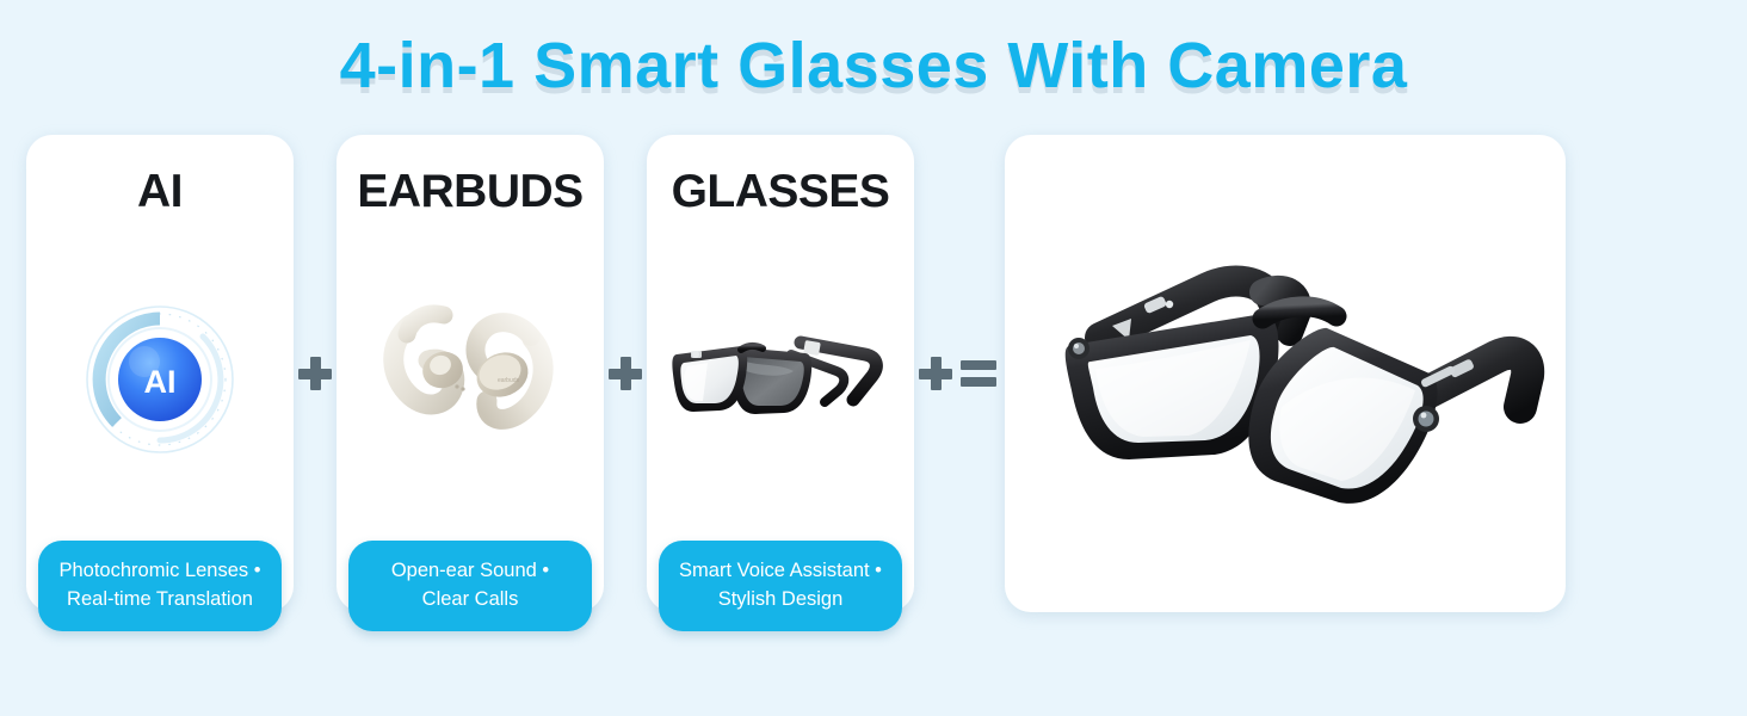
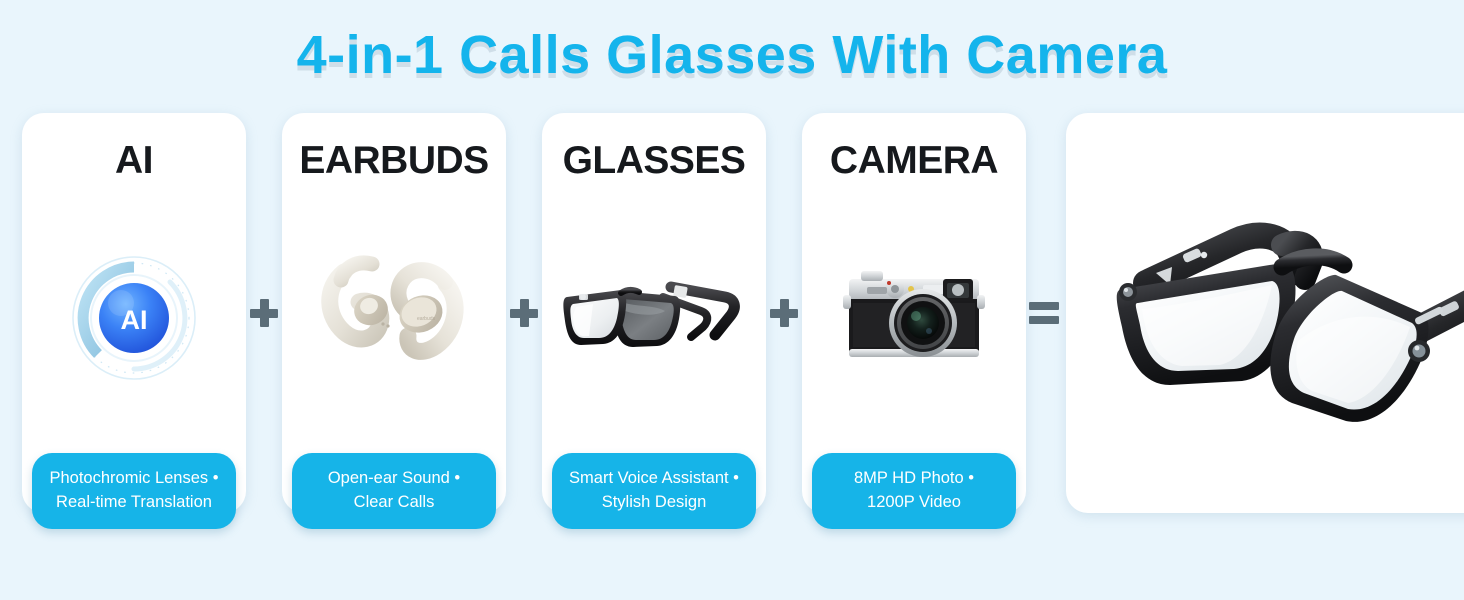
- 4-in-1 Smart Glasses With Camera
+ 4-in-1 Calls Glasses With Camera
  AI
  AI
  Photochromic Lenses •
  Real-time Translation
  EARBUDS
  Open-ear Sound •
  Clear Calls
  GLASSES
  Smart Voice Assistant •
  Stylish Design
+ CAMERA
+ 8MP HD Photo •
+ 1200P Video
